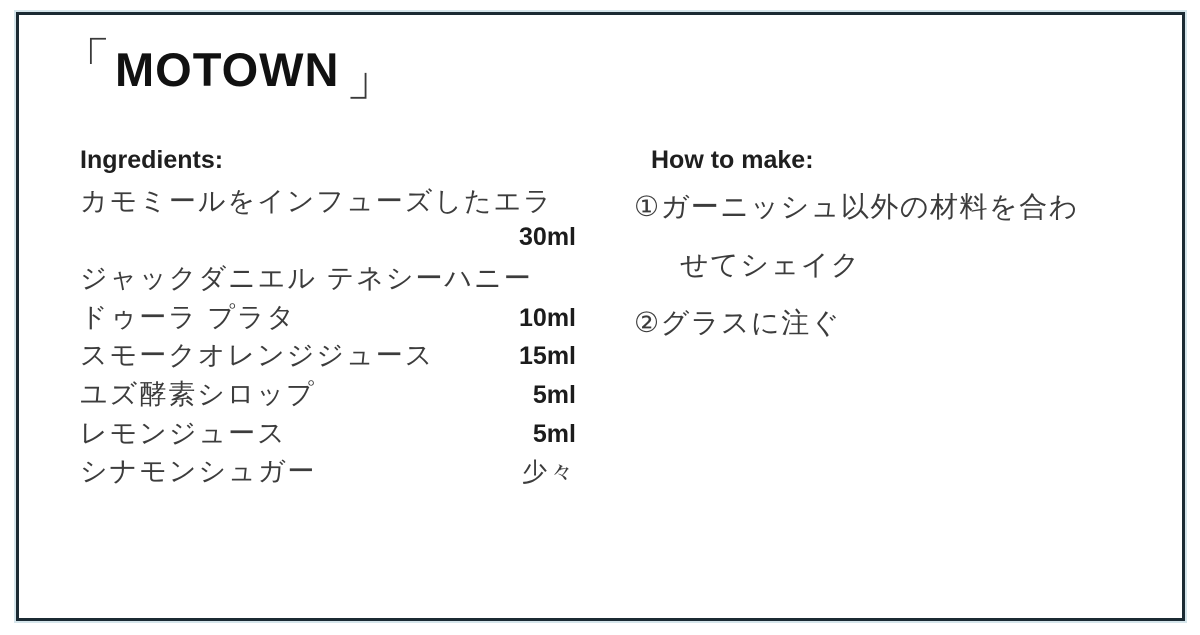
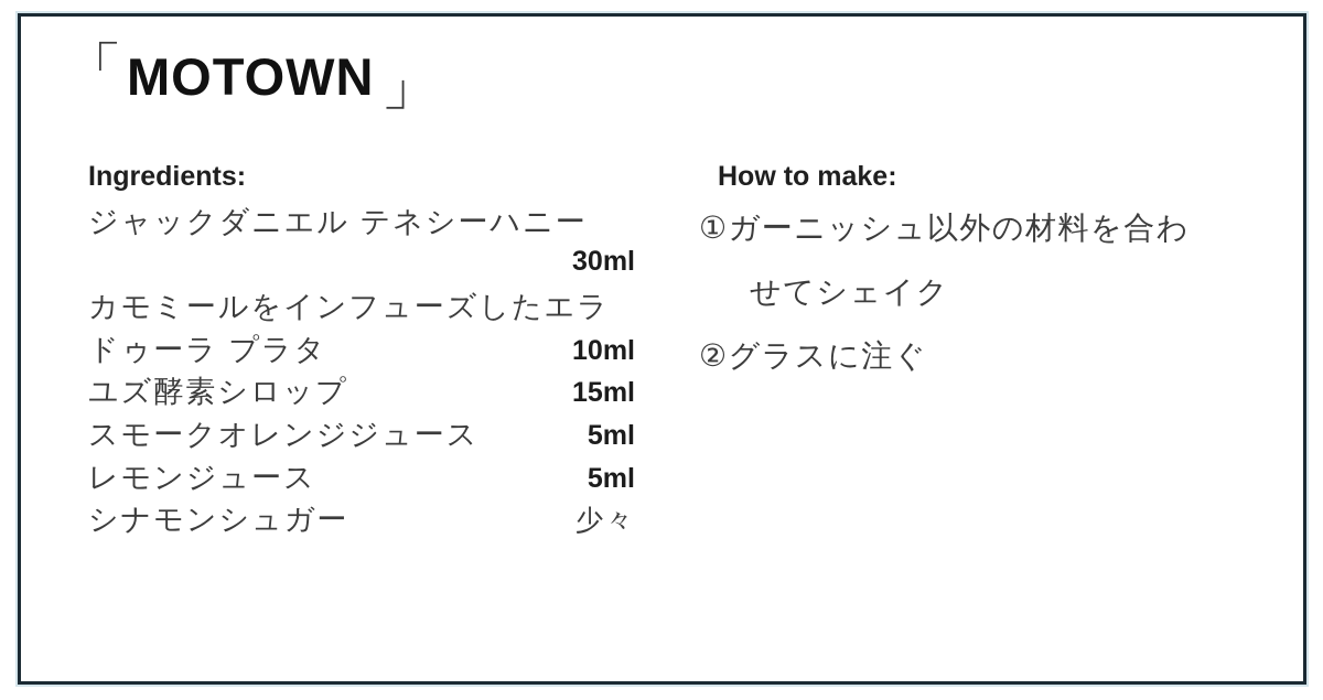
  「
  MOTOWN
  」
  Ingredients:
- カモミールをインフューズしたエラ
+ ジャックダニエル テネシーハニー
  30ml
- ジャックダニエル テネシーハニー
+ カモミールをインフューズしたエラ
  ドゥーラ プラタ
  10ml
- スモークオレンジジュース
+ ユズ酵素シロップ
  15ml
- ユズ酵素シロップ
+ スモークオレンジジュース
  5ml
  レモンジュース
  5ml
  シナモンシュガー
  少々
  How to make:
  ①ガーニッシュ以外の材料を合わ
  せてシェイク
  ②グラスに注ぐ
